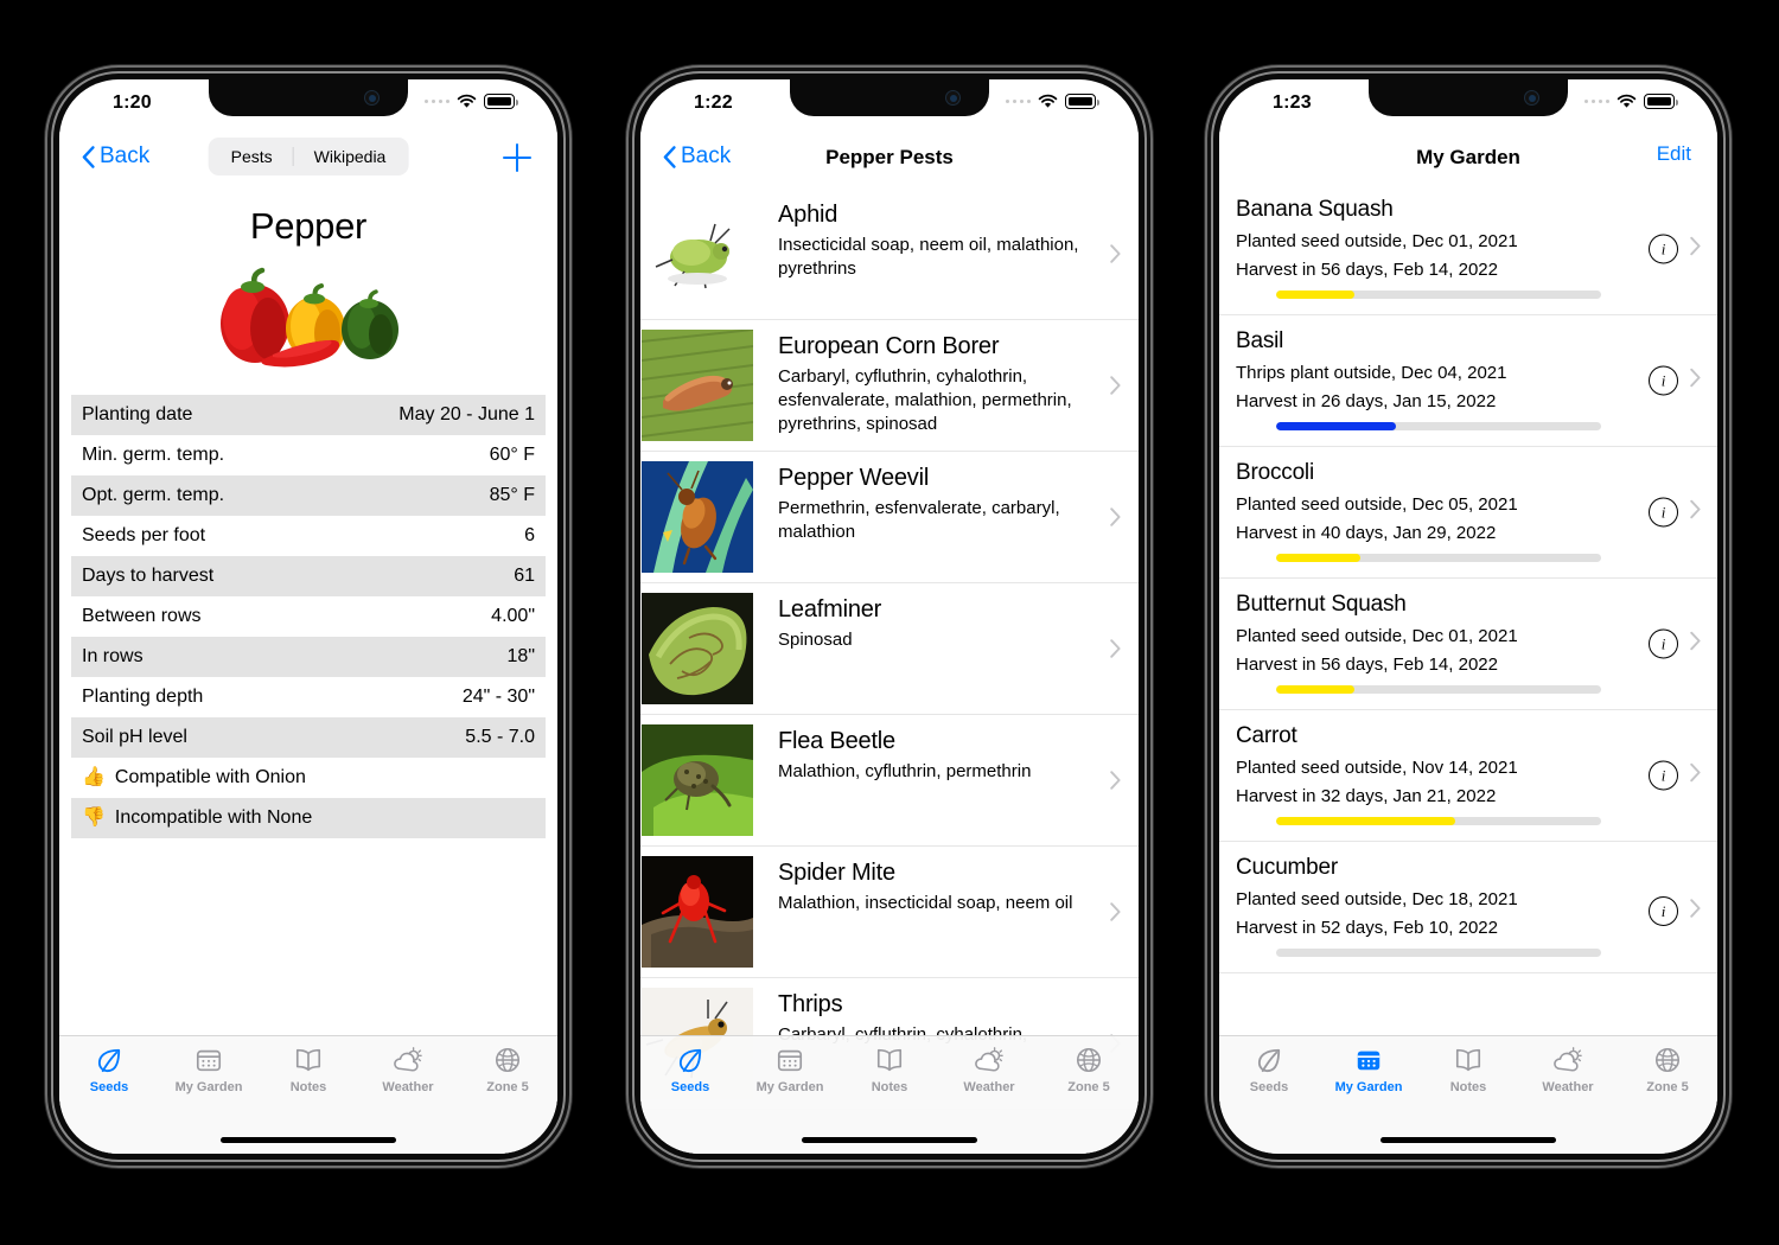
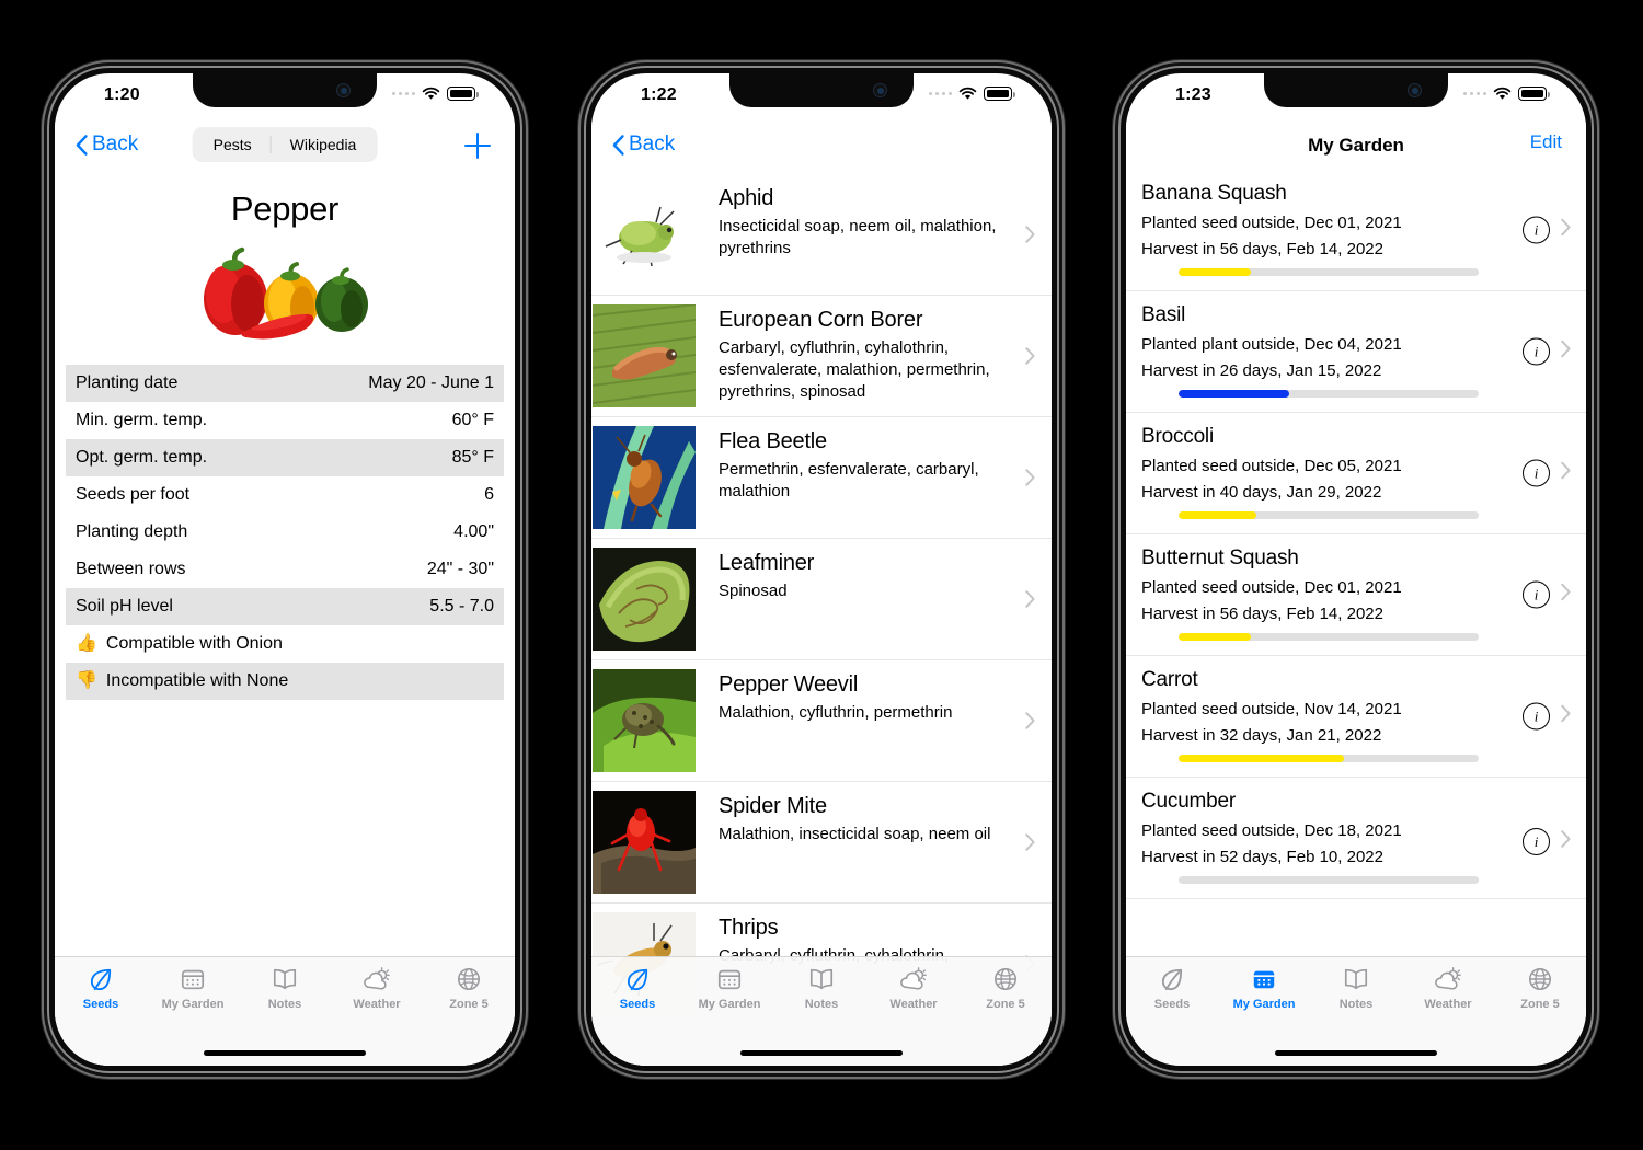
  1:20
  Back
  Pests
  Wikipedia
  Pepper
  Planting date
  May 20 - June 1
  Min. germ. temp.
  60° F
  Opt. germ. temp.
  85° F
  Seeds per foot
  6
- Days to harvest
- 61
- Between rows
+ Planting depth
  4.00"
- In rows
- 18"
- Planting depth
+ Between rows
  24" - 30"
  Soil pH level
  5.5 - 7.0
  👍
  Compatible with Onion
  👎
  Incompatible with None
  Seeds
  My Garden
  Notes
  Weather
  Zone 5
  1:22
  Back
- Pepper Pests
  Aphid
  Insecticidal soap, neem oil, malathion, pyrethrins
  European Corn Borer
  Carbaryl, cyfluthrin, cyhalothrin, esfenvalerate, malathion, permethrin, pyrethrins, spinosad
- Pepper Weevil
+ Flea Beetle
  Permethrin, esfenvalerate, carbaryl, malathion
  Leafminer
  Spinosad
- Flea Beetle
+ Pepper Weevil
  Malathion, cyfluthrin, permethrin
  Spider Mite
  Malathion, insecticidal soap, neem oil
  Thrips
  Seeds
  My Garden
  Notes
  Weather
  Zone 5
  1:23
  My Garden
  Edit
  Banana Squash
  Planted seed outside, Dec 01, 2021
  Harvest in 56 days, Feb 14, 2022
  i
  Basil
- Thrips plant outside, Dec 04, 2021
+ Planted plant outside, Dec 04, 2021
  Harvest in 26 days, Jan 15, 2022
  i
  Broccoli
  Planted seed outside, Dec 05, 2021
  Harvest in 40 days, Jan 29, 2022
  i
  Butternut Squash
  Planted seed outside, Dec 01, 2021
  Harvest in 56 days, Feb 14, 2022
  i
  Carrot
  Planted seed outside, Nov 14, 2021
  Harvest in 32 days, Jan 21, 2022
  i
  Cucumber
  Planted seed outside, Dec 18, 2021
  Harvest in 52 days, Feb 10, 2022
  i
  Seeds
  My Garden
  Notes
  Weather
  Zone 5
